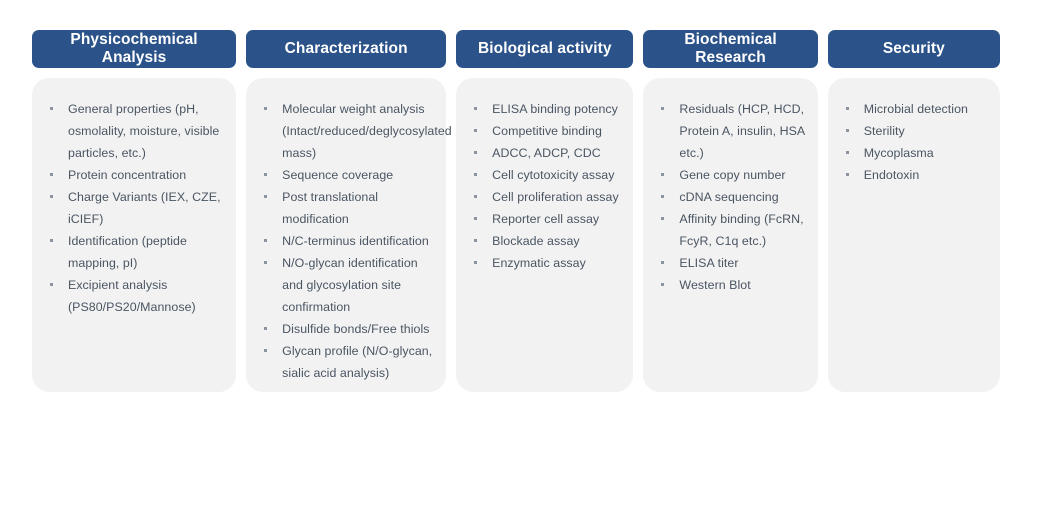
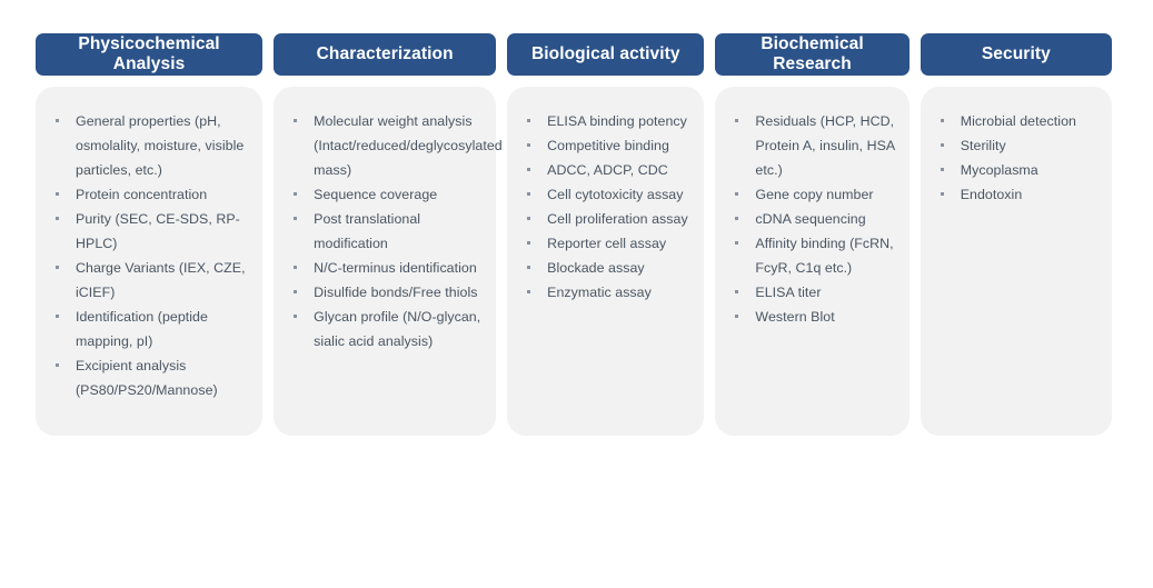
  Physicochemical Analysis
  General properties (pH, osmolality, moisture, visible particles, etc.)
  Protein concentration
+ Purity (SEC, CE-SDS, RP-HPLC)
  Charge Variants (IEX, CZE, iCIEF)
  Identification (peptide mapping, pI)
  Excipient analysis (PS80/PS20/Mannose)
  Characterization
  Molecular weight analysis (Intact/reduced/deglycosylated mass)
  Sequence coverage
  Post translational modification
  N/C-terminus identification
- N/O-glycan identification and glycosylation site confirmation
  Disulfide bonds/Free thiols
  Glycan profile (N/O-glycan, sialic acid analysis)
  Biological activity
  ELISA binding potency
  Competitive binding
  ADCC, ADCP, CDC
  Cell cytotoxicity assay
  Cell proliferation assay
  Reporter cell assay
  Blockade assay
  Enzymatic assay
  Biochemical Research
  Residuals (HCP, HCD, Protein A, insulin, HSA etc.)
  Gene copy number
  cDNA sequencing
  Affinity binding (FcRN, FcyR, C1q etc.)
  ELISA titer
  Western Blot
  Security
  Microbial detection
  Sterility
  Mycoplasma
  Endotoxin
